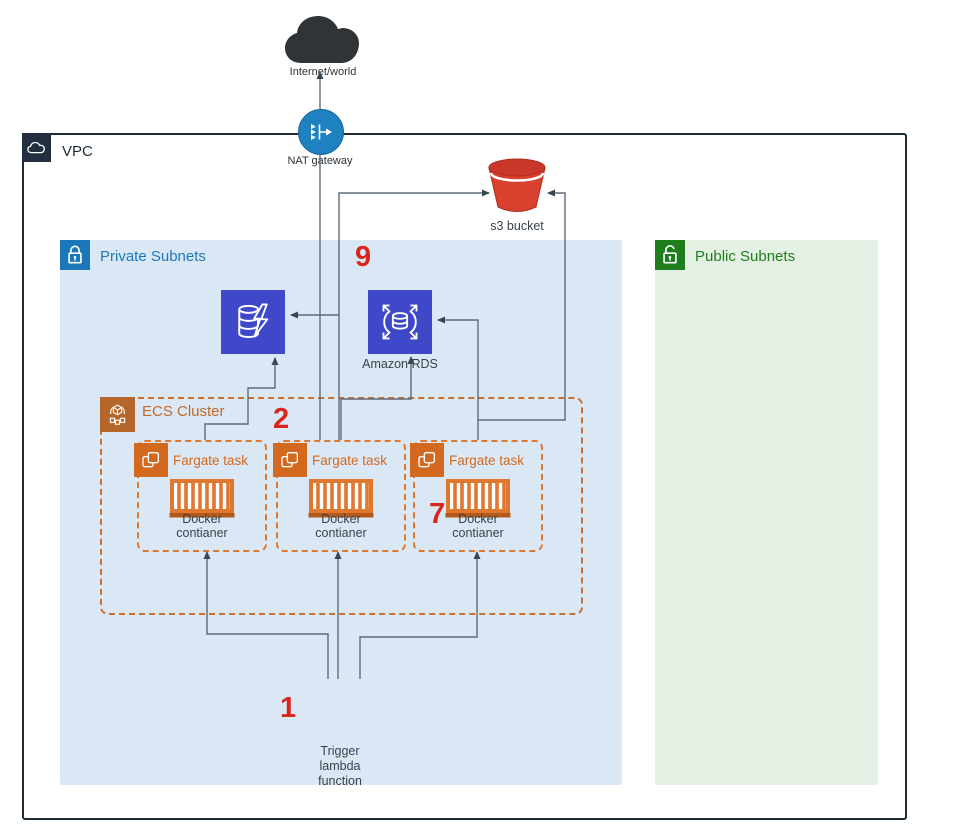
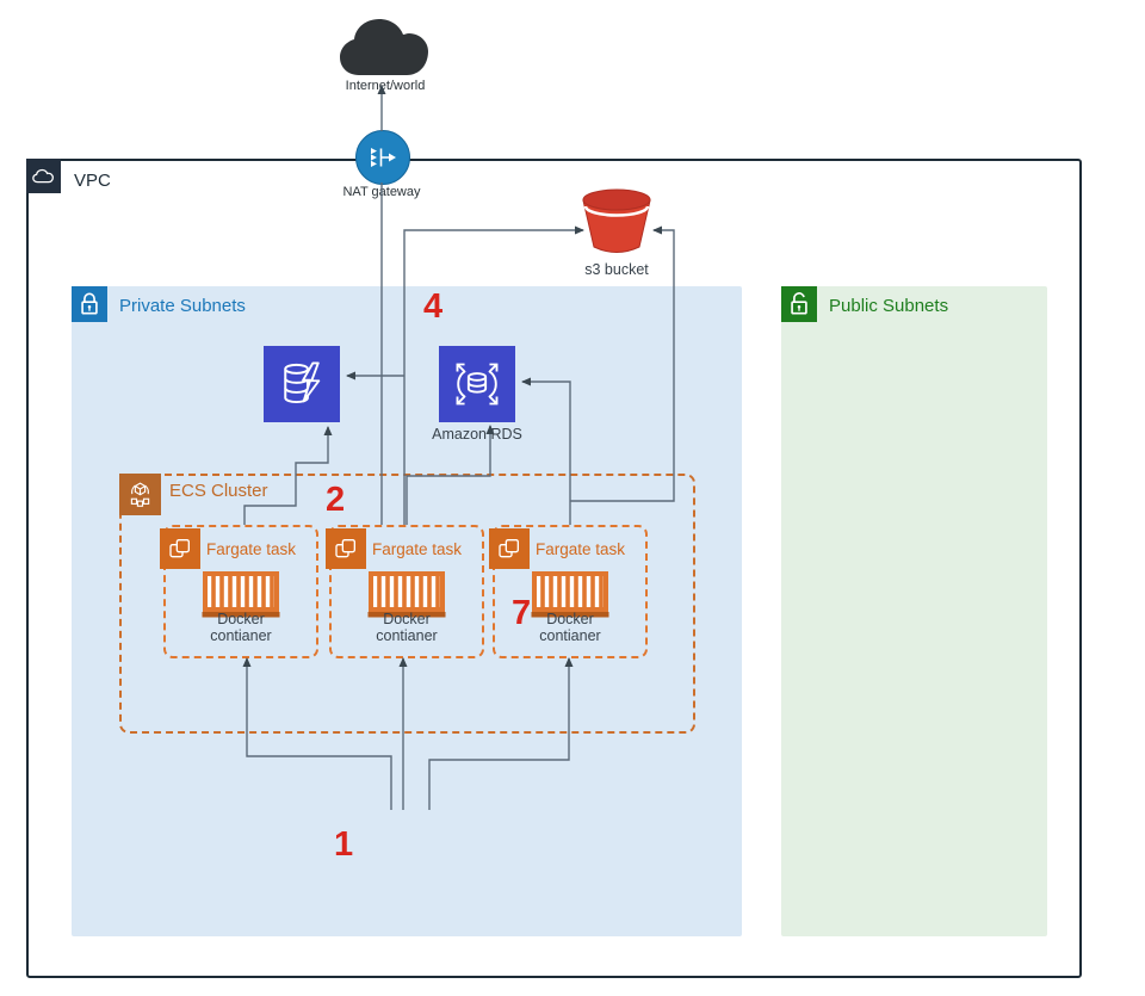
  Internet/world
  VPC
  NAT gateway
  s3 bucket
  Private Subnets
  Public Subnets
  Amazon RDS
  ECS Cluster
  Fargate task
  Docker
  contianer
  Fargate task
  Docker
  contianer
  Fargate task
  Docker
  contianer
- Trigger
- lambda
- function
  1
  2
  7
- 9
+ 4
